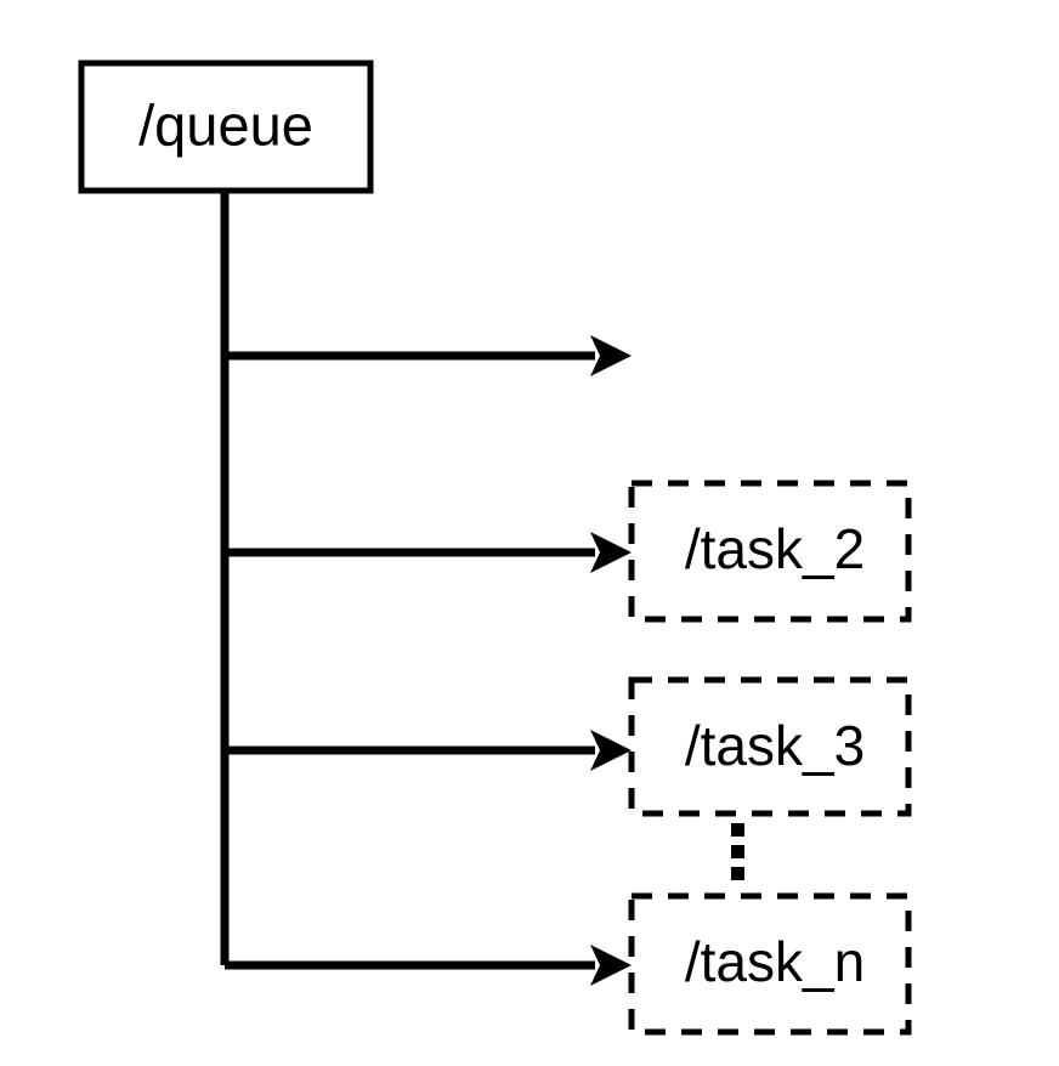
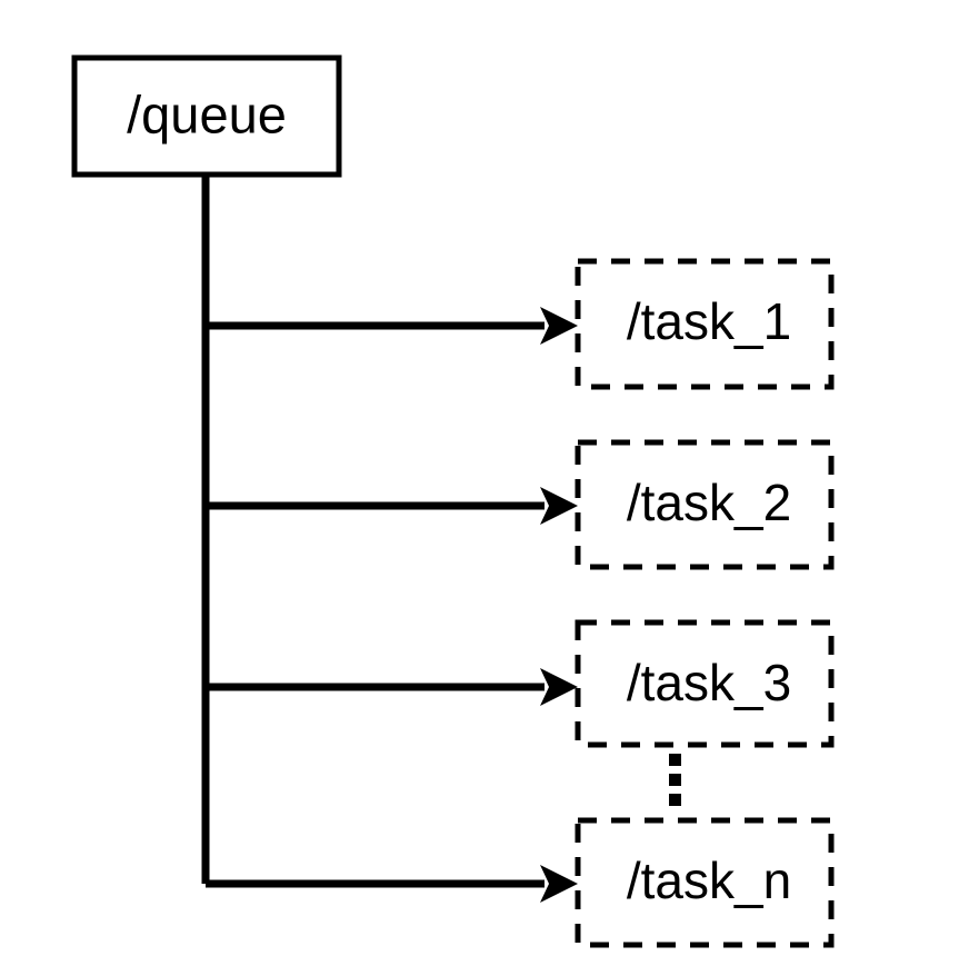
  /queue
+ /task_1
  /task_2
  /task_3
  /task_n
